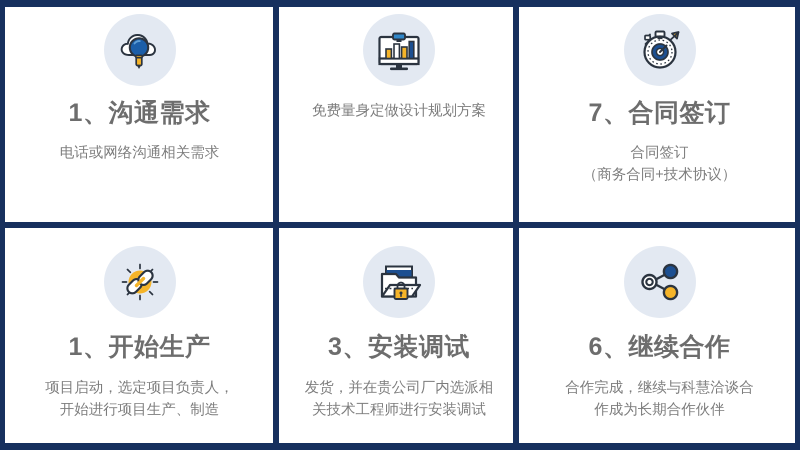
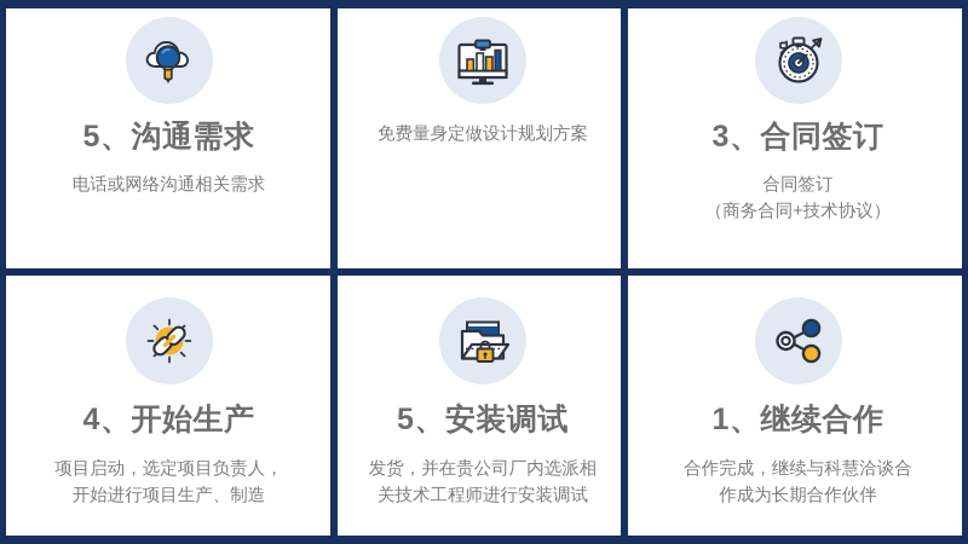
- 1、沟通需求
+ 5、沟通需求
  电话或网络沟通相关需求
  免费量身定做设计规划方案
- 7、合同签订
+ 3、合同签订
  合同签订
  （商务合同+技术协议）
- 1、开始生产
+ 4、开始生产
  项目启动，选定项目负责人，
  开始进行项目生产、制造
- 3、安装调试
+ 5、安装调试
  发货，并在贵公司厂内选派相
  关技术工程师进行安装调试
- 6、继续合作
+ 1、继续合作
  合作完成，继续与科慧洽谈合
  作成为长期合作伙伴
